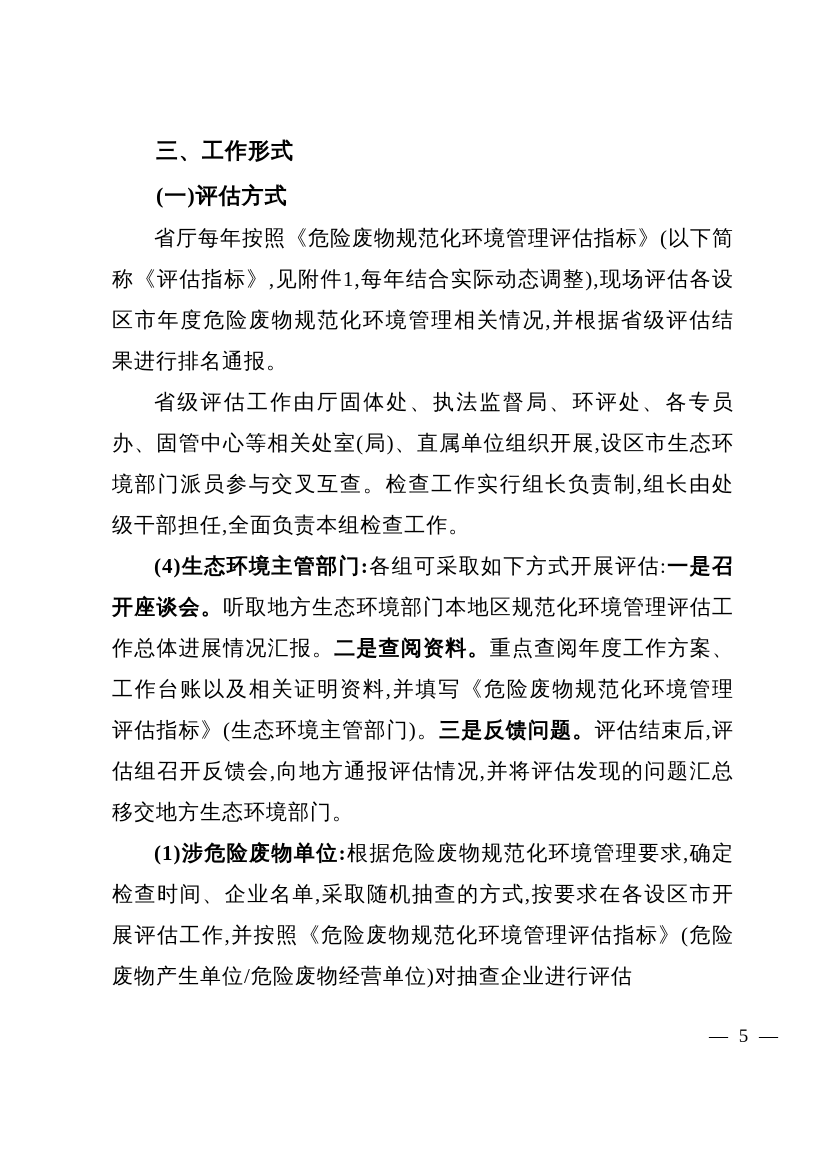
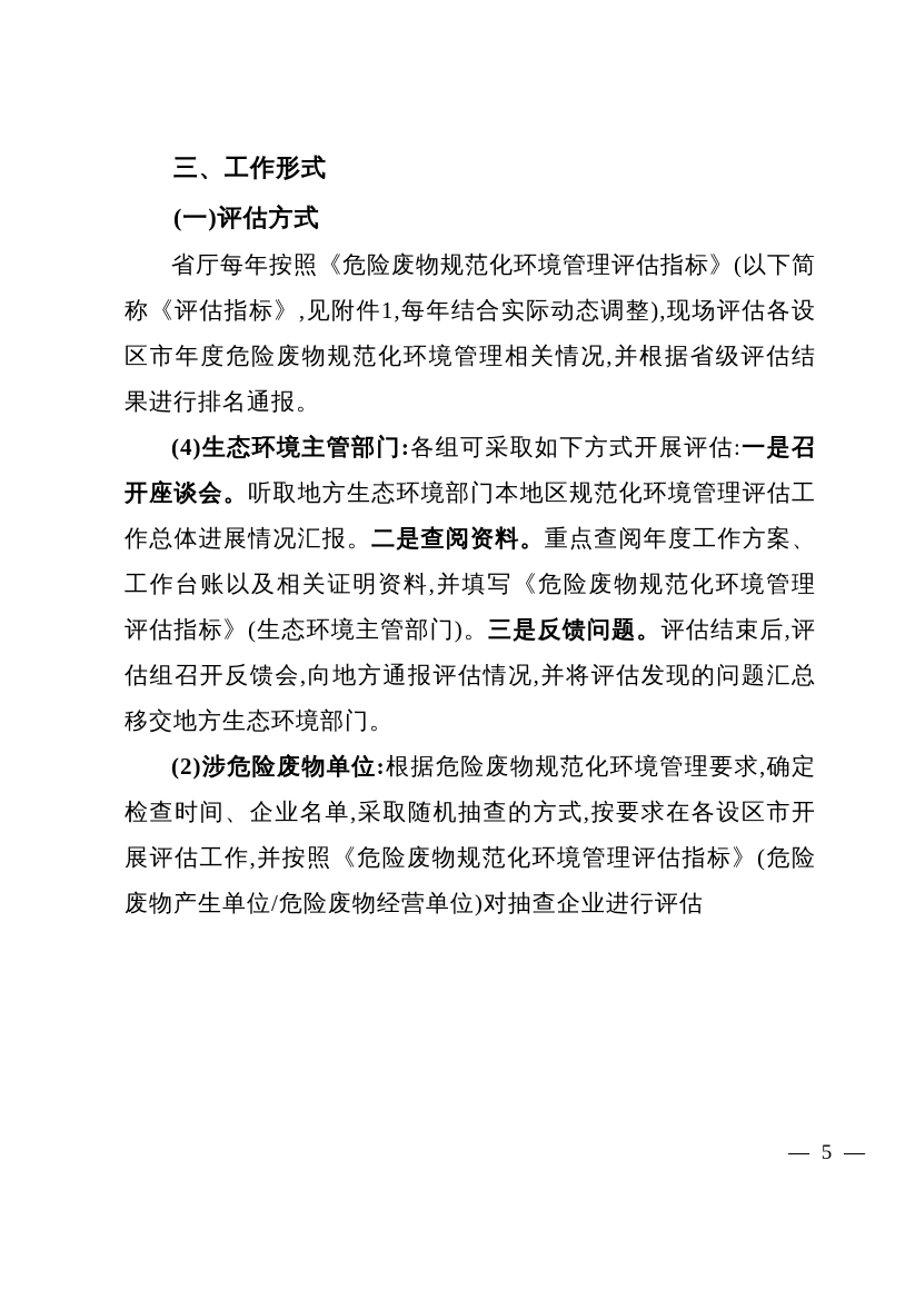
  三、工作形式
  (一)评估方式
  省厅每年按照《危险废物规范化环境管理评估指标》(以下简称《评估指标》,见附件1,每年结合实际动态调整),现场评估各设区市年度危险废物规范化环境管理相关情况,并根据省级评估结果进行排名通报。
- 省级评估工作由厅固体处、执法监督局、环评处、各专员办、固管中心等相关处室(局)、直属单位组织开展,设区市生态环境部门派员参与交叉互查。检查工作实行组长负责制,组长由处级干部担任,全面负责本组检查工作。
  (4)生态环境主管部门:各组可采取如下方式开展评估:一是召开座谈会。听取地方生态环境部门本地区规范化环境管理评估工作总体进展情况汇报。二是查阅资料。重点查阅年度工作方案、工作台账以及相关证明资料,并填写《危险废物规范化环境管理评估指标》(生态环境主管部门)。三是反馈问题。评估结束后,评估组召开反馈会,向地方通报评估情况,并将评估发现的问题汇总移交地方生态环境部门。
- (1)涉危险废物单位:根据危险废物规范化环境管理要求,确定检查时间、企业名单,采取随机抽查的方式,按要求在各设区市开展评估工作,并按照《危险废物规范化环境管理评估指标》(危险废物产生单位/危险废物经营单位)对抽查企业进行评估
+ (2)涉危险废物单位:根据危险废物规范化环境管理要求,确定检查时间、企业名单,采取随机抽查的方式,按要求在各设区市开展评估工作,并按照《危险废物规范化环境管理评估指标》(危险废物产生单位/危险废物经营单位)对抽查企业进行评估
  — 5 —
